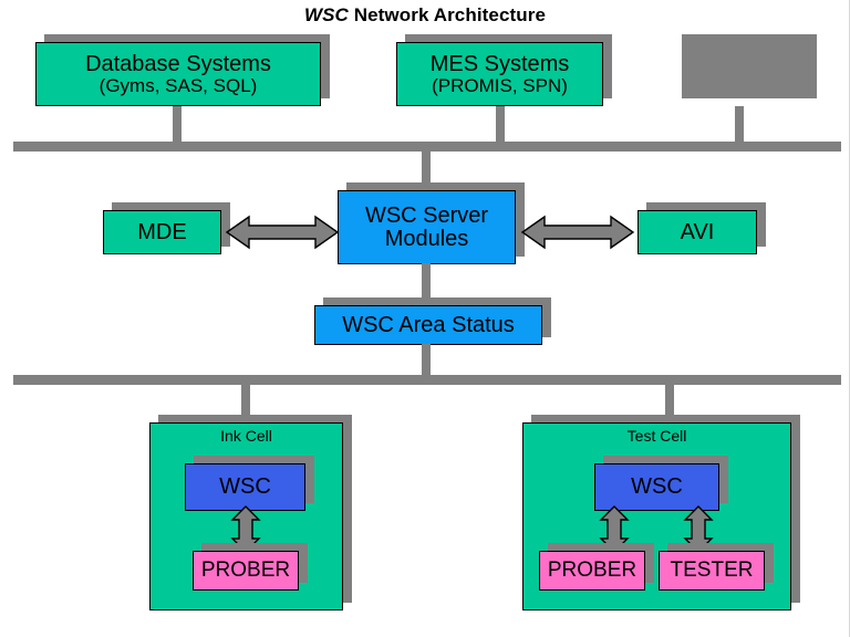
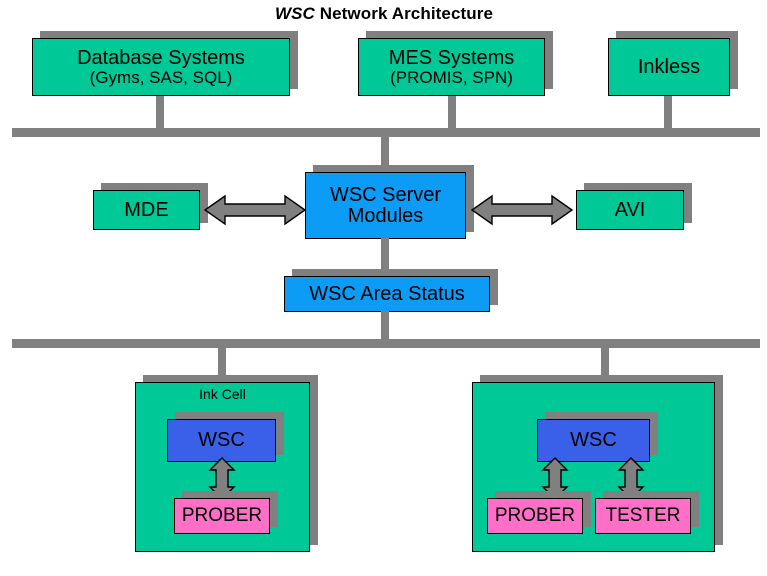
  WSC Network Architecture
  Database Systems
  (Gyms, SAS, SQL)
  MES Systems
  (PROMIS, SPN)
+ Inkless
  MDE
  WSC Server
  Modules
  AVI
  WSC Area Status
  Ink Cell
  WSC
  PROBER
- Test Cell
  WSC
  PROBER
  TESTER
